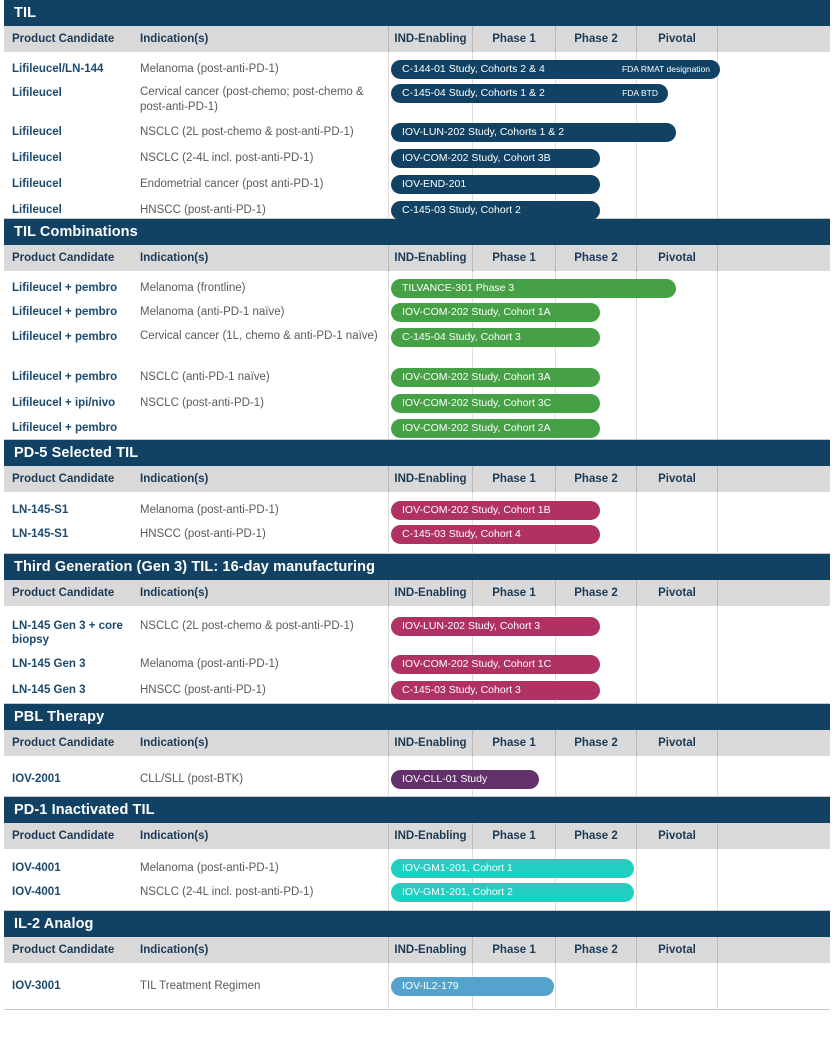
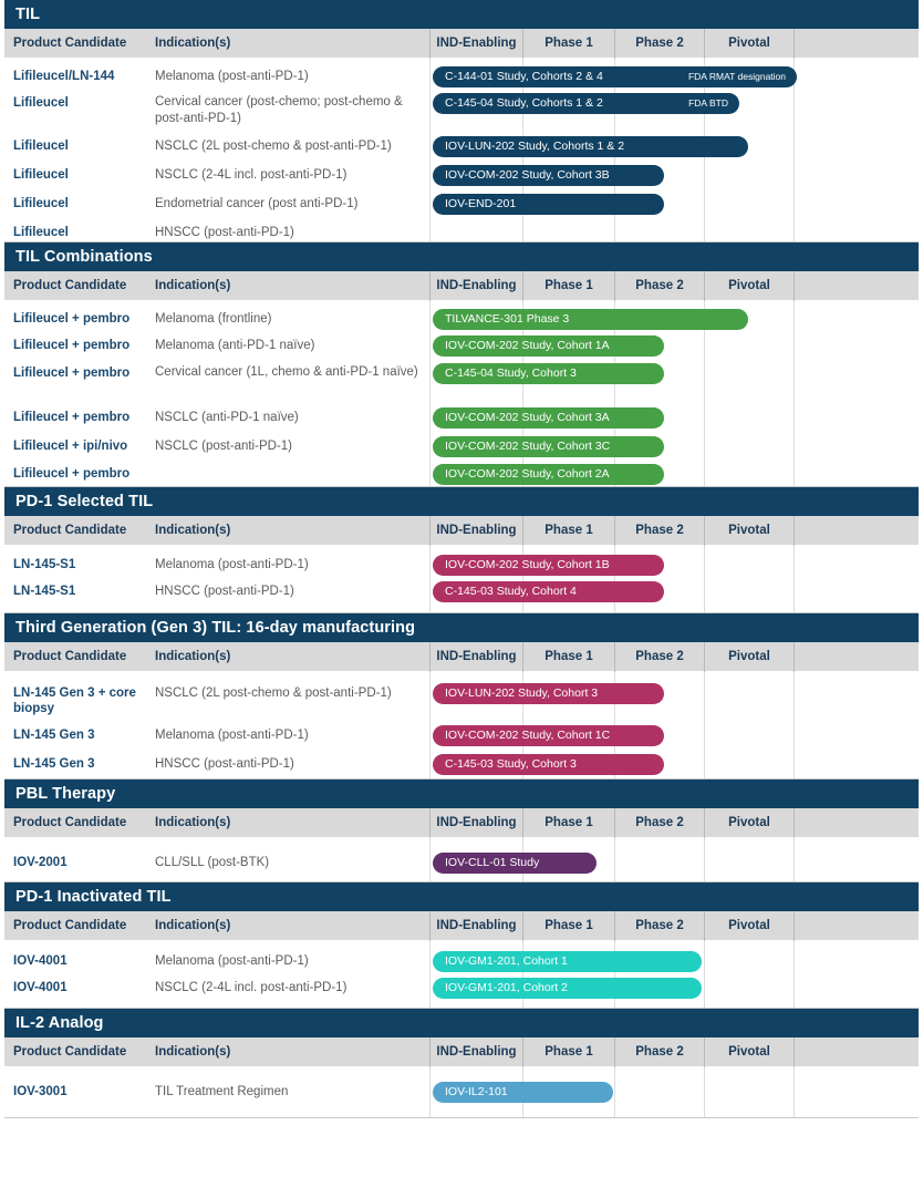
  TIL
  Product Candidate
  Indication(s)
  IND-Enabling
  Phase 1
  Phase 2
  Pivotal
  Lifileucel/LN-144
  Melanoma (post-anti-PD-1)
  C-144-01 Study, Cohorts 2 & 4
  FDA RMAT designation
  Lifileucel
  Cervical cancer (post-chemo; post-chemo & post-anti-PD-1)
  C-145-04 Study, Cohorts 1 & 2
  FDA BTD
  Lifileucel
  NSCLC (2L post-chemo & post-anti-PD-1)
  IOV-LUN-202 Study, Cohorts 1 & 2
  Lifileucel
  NSCLC (2-4L incl. post-anti-PD-1)
  IOV-COM-202 Study, Cohort 3B
  Lifileucel
  Endometrial cancer (post anti-PD-1)
  IOV-END-201
  Lifileucel
  HNSCC (post-anti-PD-1)
- C-145-03 Study, Cohort 2
  TIL Combinations
  Product Candidate
  Indication(s)
  IND-Enabling
  Phase 1
  Phase 2
  Pivotal
  Lifileucel + pembro
  Melanoma (frontline)
  TILVANCE-301 Phase 3
  Lifileucel + pembro
  Melanoma (anti-PD-1 naïve)
  IOV-COM-202 Study, Cohort 1A
  Lifileucel + pembro
  Cervical cancer (1L, chemo & anti-PD-1 naïve)
  C-145-04 Study, Cohort 3
  Lifileucel + pembro
  NSCLC (anti-PD-1 naïve)
  IOV-COM-202 Study, Cohort 3A
  Lifileucel + ipi/nivo
  NSCLC (post-anti-PD-1)
  IOV-COM-202 Study, Cohort 3C
  Lifileucel + pembro
  IOV-COM-202 Study, Cohort 2A
- PD-5 Selected TIL
+ PD-1 Selected TIL
  Product Candidate
  Indication(s)
  IND-Enabling
  Phase 1
  Phase 2
  Pivotal
  LN-145-S1
  Melanoma (post-anti-PD-1)
  IOV-COM-202 Study, Cohort 1B
  LN-145-S1
  HNSCC (post-anti-PD-1)
  C-145-03 Study, Cohort 4
  Third Generation (Gen 3) TIL: 16-day manufacturing
  Product Candidate
  Indication(s)
  IND-Enabling
  Phase 1
  Phase 2
  Pivotal
  LN-145 Gen 3 + core biopsy
  NSCLC (2L post-chemo & post-anti-PD-1)
  IOV-LUN-202 Study, Cohort 3
  LN-145 Gen 3
  Melanoma (post-anti-PD-1)
  IOV-COM-202 Study, Cohort 1C
  LN-145 Gen 3
  HNSCC (post-anti-PD-1)
  C-145-03 Study, Cohort 3
  PBL Therapy
  Product Candidate
  Indication(s)
  IND-Enabling
  Phase 1
  Phase 2
  Pivotal
  IOV-2001
  CLL/SLL (post-BTK)
  IOV-CLL-01 Study
  PD-1 Inactivated TIL
  Product Candidate
  Indication(s)
  IND-Enabling
  Phase 1
  Phase 2
  Pivotal
  IOV-4001
  Melanoma (post-anti-PD-1)
  IOV-GM1-201, Cohort 1
  IOV-4001
  NSCLC (2-4L incl. post-anti-PD-1)
  IOV-GM1-201, Cohort 2
  IL-2 Analog
  Product Candidate
  Indication(s)
  IND-Enabling
  Phase 1
  Phase 2
  Pivotal
  IOV-3001
  TIL Treatment Regimen
- IOV-IL2-179
+ IOV-IL2-101
